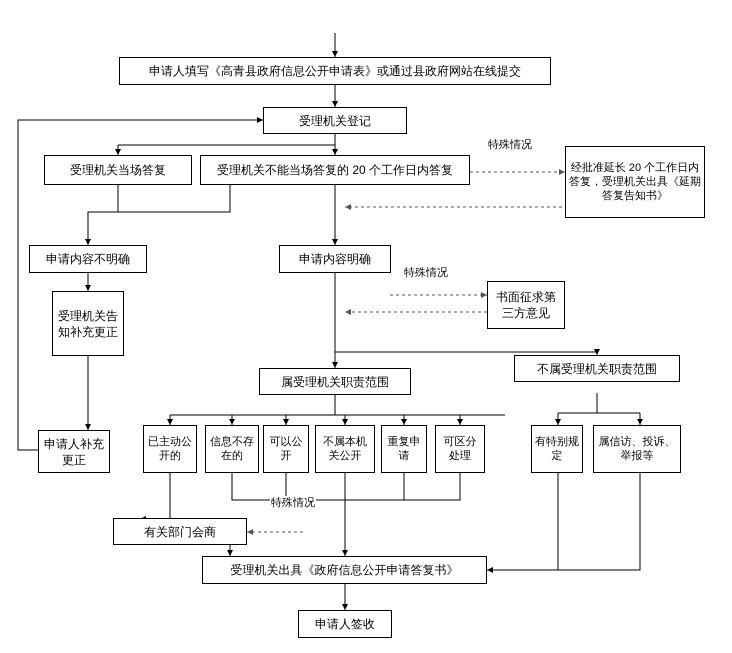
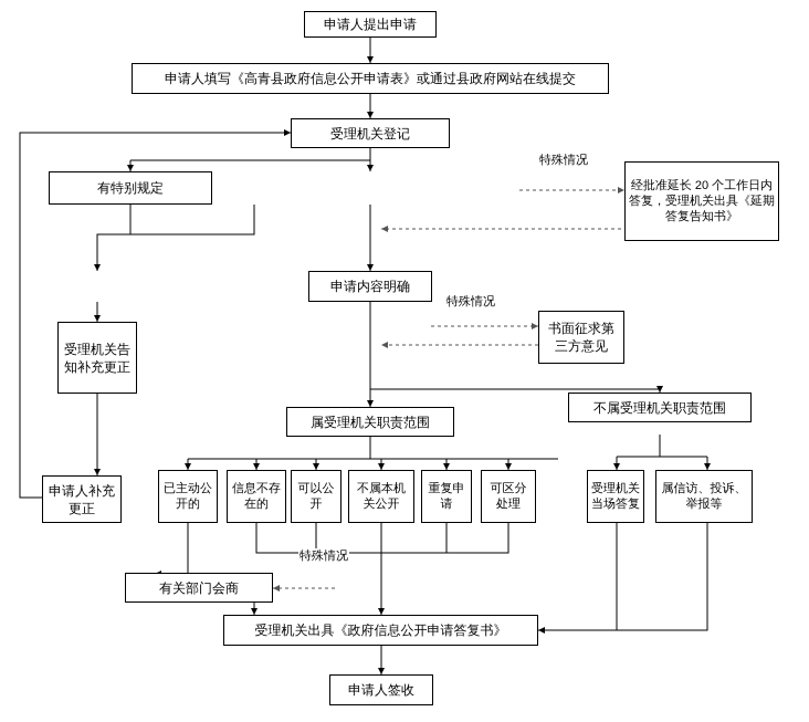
+ 申请人提出申请
  申请人填写《高青县政府信息公开申请表》或通过县政府网站在线提交
  受理机关登记
- 受理机关当场答复
+ 有特别规定
- 受理机关不能当场答复的 20 个工作日内答复
  经批准延长 20 个工作日内答复，受理机关出具《延期答复告知书》
- 申请内容不明确
  申请内容明确
  书面征求第三方意见
  受理机关告知补充更正
  申请人补充更正
  属受理机关职责范围
  不属受理机关职责范围
  已主动公开的
  信息不存在的
  可以公开
  不属本机关公开
  重复申请
  可区分处理
- 有特别规定
+ 受理机关当场答复
  属信访、投诉、举报等
  有关部门会商
  受理机关出具《政府信息公开申请答复书》
  申请人签收
  特殊情况
  特殊情况
  特殊情况
